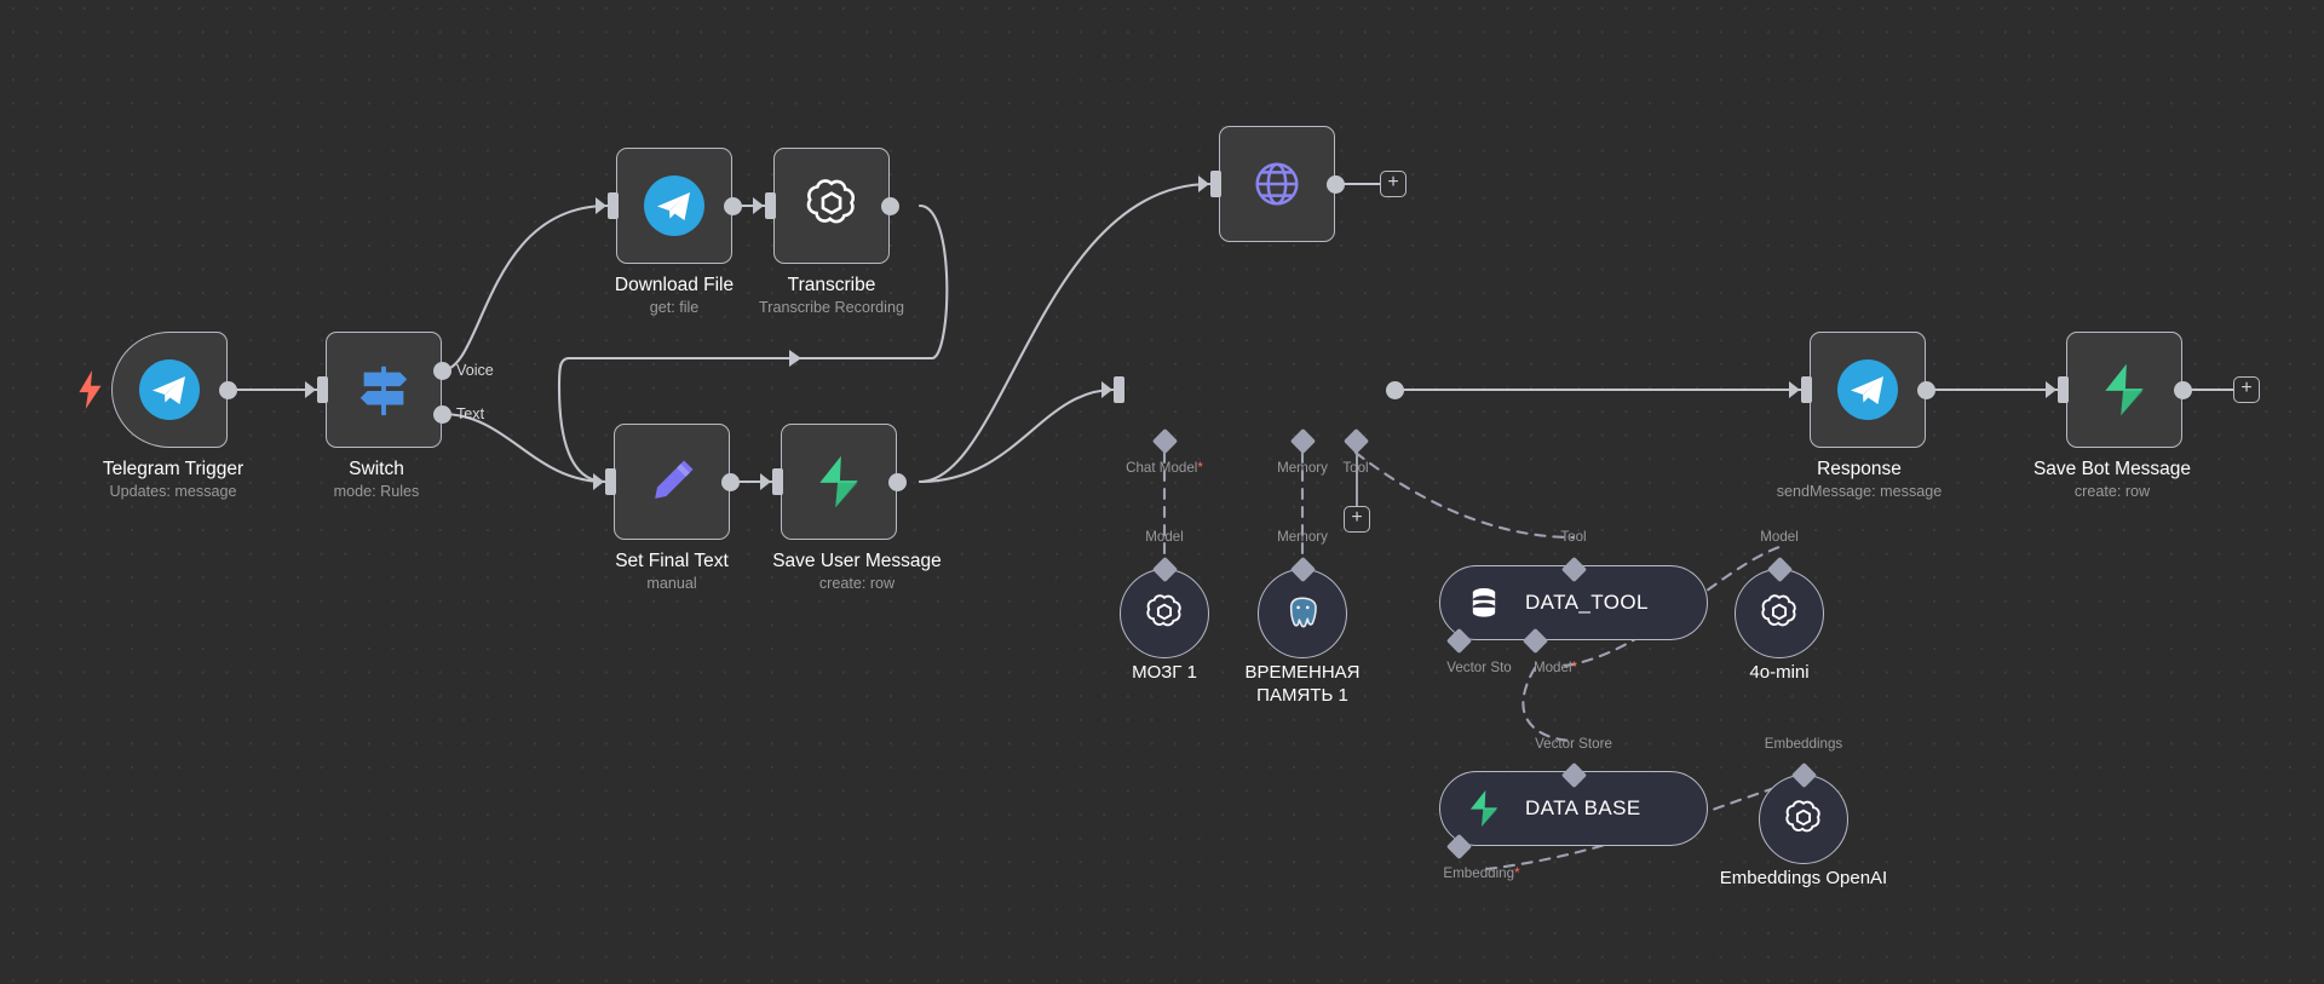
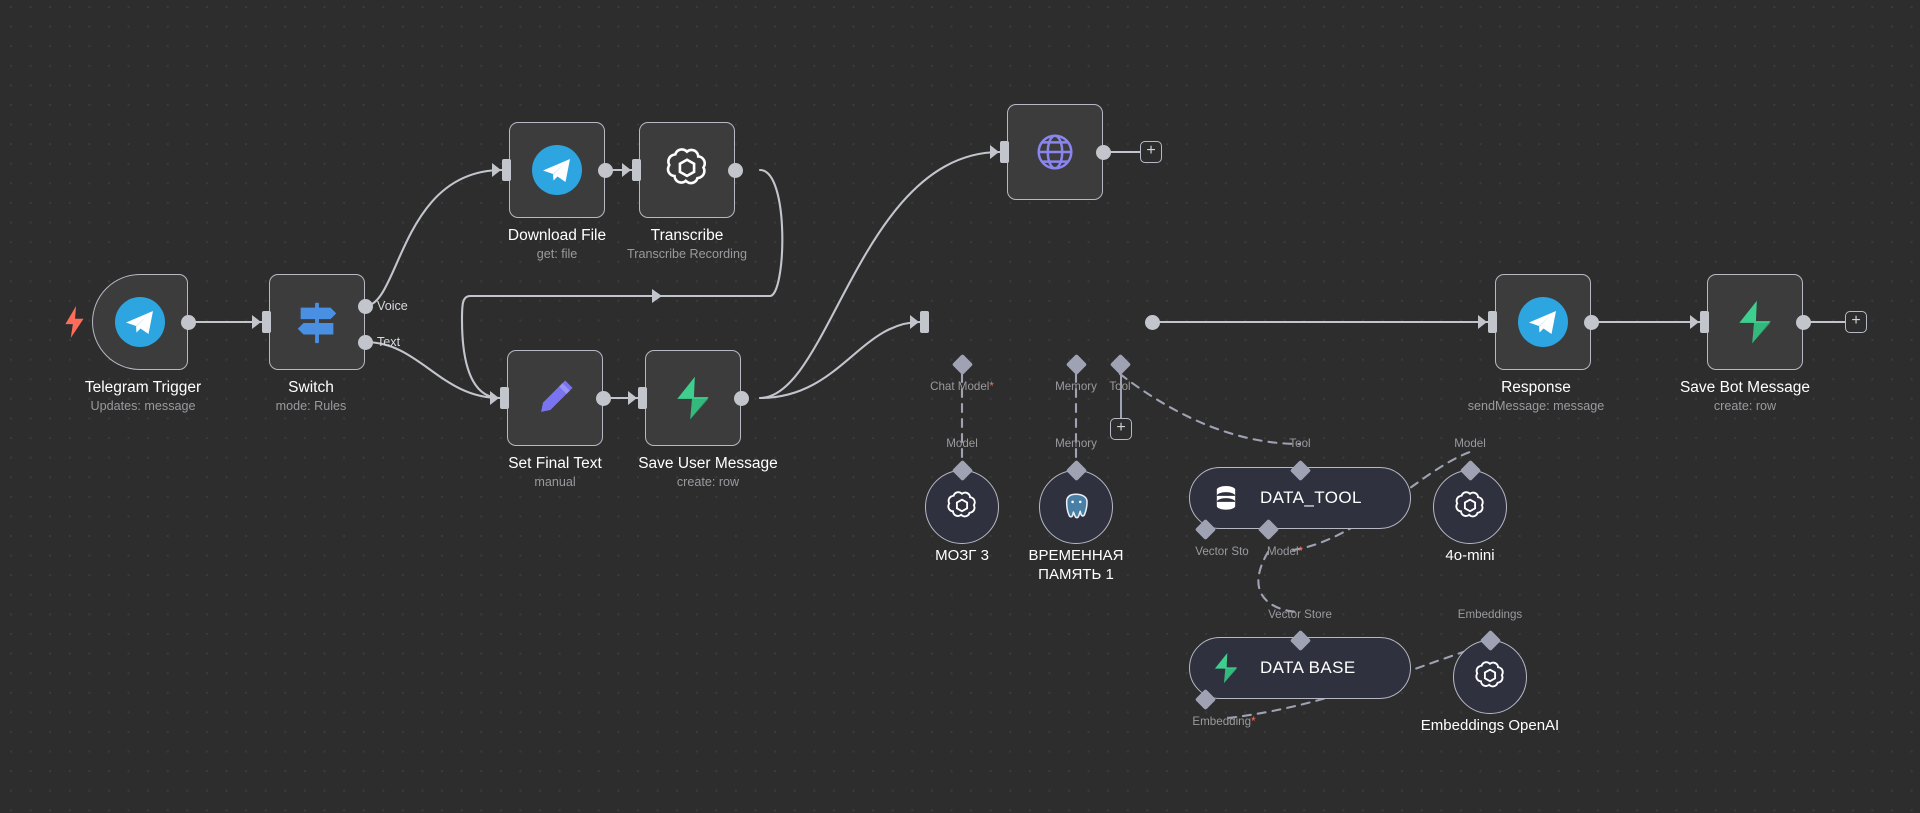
  Telegram Trigger
  Updates: message
  Voice
  Text
  Switch
  mode: Rules
  Download File
  get: file
  Transcribe
  Transcribe Recording
  Set Final Text
  manual
  Save User Message
  create: row
  +
  Chat Model*
  Memory
  Tool
  +
  Response
  sendMessage: message
  +
  Save Bot Message
  create: row
  Model
- МОЗГ 1
+ МОЗГ 3
  Memory
  ВРЕМЕННАЯ
  ПАМЯТЬ 1
  Tool
  DATA_TOOL
  Vector Sto
  Model*
  Model
  4o-mini
  Vector Store
  DATA BASE
  Embedding*
  Embeddings
  Embeddings OpenAI
